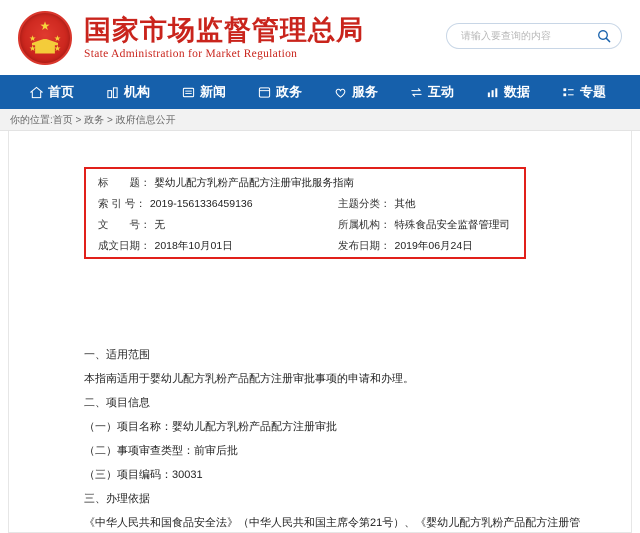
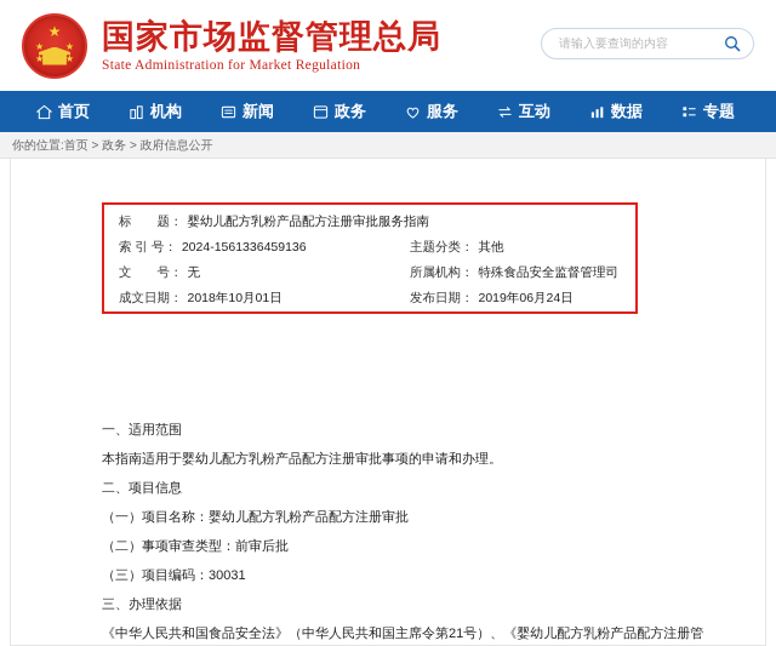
  ★
  ★
  ★
  ★
  ★
  国家市场监督管理总局
  State Administration for Market Regulation
  请输入要查询的内容
  首页
  机构
  新闻
  政务
  服务
  互动
  数据
  专题
  你的位置:首页 > 政务 > 政府信息公开
  标 题：
  婴幼儿配方乳粉产品配方注册审批服务指南
  索 引 号：
- 2019-1561336459136
+ 2024-1561336459136
  主题分类：
  其他
  文 号：
  无
  所属机构：
  特殊食品安全监督管理司
  成文日期：
  2018年10月01日
  发布日期：
  2019年06月24日
  一、适用范围
  本指南适用于婴幼儿配方乳粉产品配方注册审批事项的申请和办理。
  二、项目信息
  （一）项目名称：婴幼儿配方乳粉产品配方注册审批
  （二）事项审查类型：前审后批
  （三）项目编码：30031
  三、办理依据
